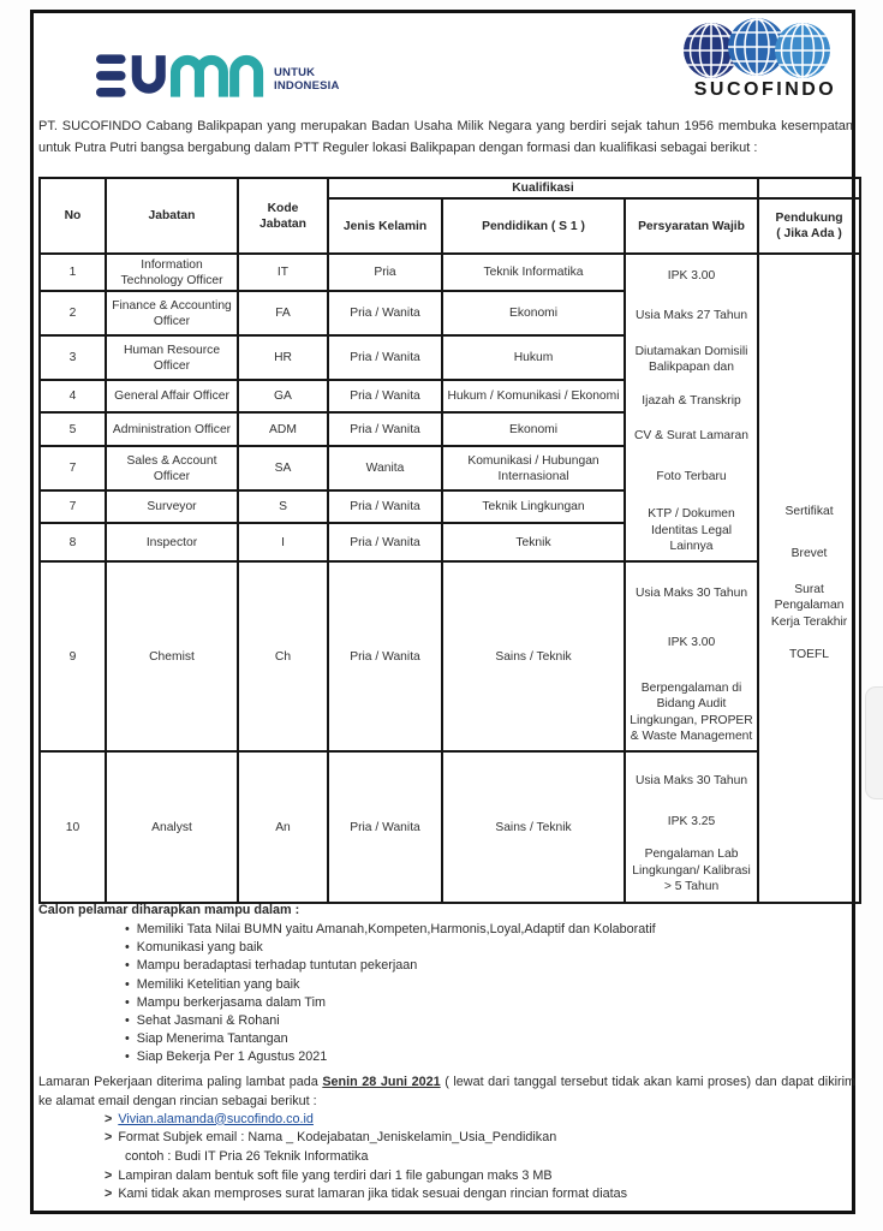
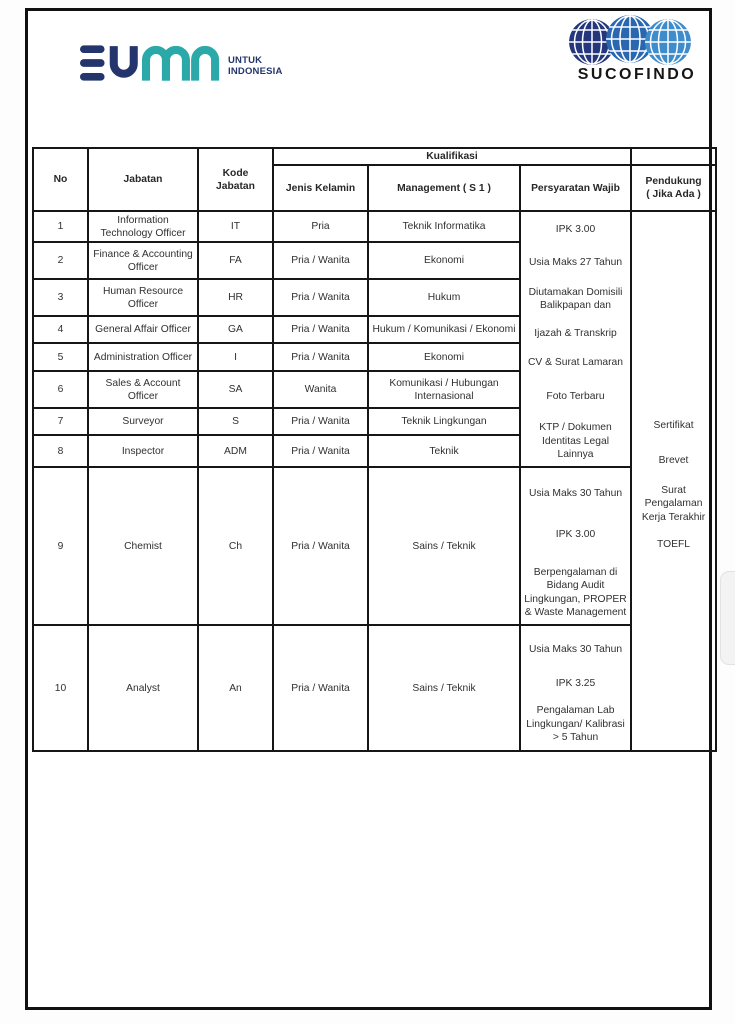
  UNTUK
  INDONESIA
  SUCOFINDO
- PT. SUCOFINDO Cabang Balikpapan yang merupakan Badan Usaha Milik Negara yang berdiri sejak tahun 1956 membuka kesempatan untuk Putra Putri bangsa bergabung dalam PTT Reguler lokasi Balikpapan dengan formasi dan kualifikasi sebagai berikut :
  No	Jabatan	Kode Jabatan	Kualifikasi
- Jenis Kelamin	Pendidikan ( S 1 )	Persyaratan Wajib	Pendukung ( Jika Ada )
+ Jenis Kelamin	Management ( S 1 )	Persyaratan Wajib	Pendukung ( Jika Ada )
  1	Information Technology Officer	IT	Pria	Teknik Informatika	IPK 3.00 Usia Maks 27 Tahun Diutamakan Domisili Balikpapan dan Ijazah & Transkrip CV & Surat Lamaran Foto Terbaru KTP / Dokumen Identitas Legal Lainnya	Sertifikat Brevet Surat Pengalaman Kerja Terakhir TOEFL
  2	Finance & Accounting Officer	FA	Pria / Wanita	Ekonomi
  3	Human Resource Officer	HR	Pria / Wanita	Hukum
  4	General Affair Officer	GA	Pria / Wanita	Hukum / Komunikasi / Ekonomi
- 5	Administration Officer	ADM	Pria / Wanita	Ekonomi
+ 5	Administration Officer	I	Pria / Wanita	Ekonomi
- 7	Sales & Account Officer	SA	Wanita	Komunikasi / Hubungan Internasional
+ 6	Sales & Account Officer	SA	Wanita	Komunikasi / Hubungan Internasional
  7	Surveyor	S	Pria / Wanita	Teknik Lingkungan
- 8	Inspector	I	Pria / Wanita	Teknik
+ 8	Inspector	ADM	Pria / Wanita	Teknik
  9	Chemist	Ch	Pria / Wanita	Sains / Teknik	Usia Maks 30 Tahun IPK 3.00 Berpengalaman di Bidang Audit Lingkungan, PROPER & Waste Management
  10	Analyst	An	Pria / Wanita	Sains / Teknik	Usia Maks 30 Tahun IPK 3.25 Pengalaman Lab Lingkungan/ Kalibrasi > 5 Tahun
- Calon pelamar diharapkan mampu dalam :
- • Memiliki Tata Nilai BUMN yaitu Amanah,Kompeten,Harmonis,Loyal,Adaptif dan Kolaboratif
- • Komunikasi yang baik
- • Mampu beradaptasi terhadap tuntutan pekerjaan
- • Memiliki Ketelitian yang baik
- • Mampu berkerjasama dalam Tim
- • Sehat Jasmani & Rohani
- • Siap Menerima Tantangan
- • Siap Bekerja Per 1 Agustus 2021
- Lamaran Pekerjaan diterima paling lambat pada Senin 28 Juni 2021 ( lewat dari tanggal tersebut tidak akan kami proses) dan dapat dikirim ke alamat email dengan rincian sebagai berikut :
- > Vivian.alamanda@sucofindo.co.id
- > Format Subjek email : Nama _ Kodejabatan_Jeniskelamin_Usia_Pendidikan
- contoh : Budi IT Pria 26 Teknik Informatika
- > Lampiran dalam bentuk soft file yang terdiri dari 1 file gabungan maks 3 MB
- > Kami tidak akan memproses surat lamaran jika tidak sesuai dengan rincian format diatas
